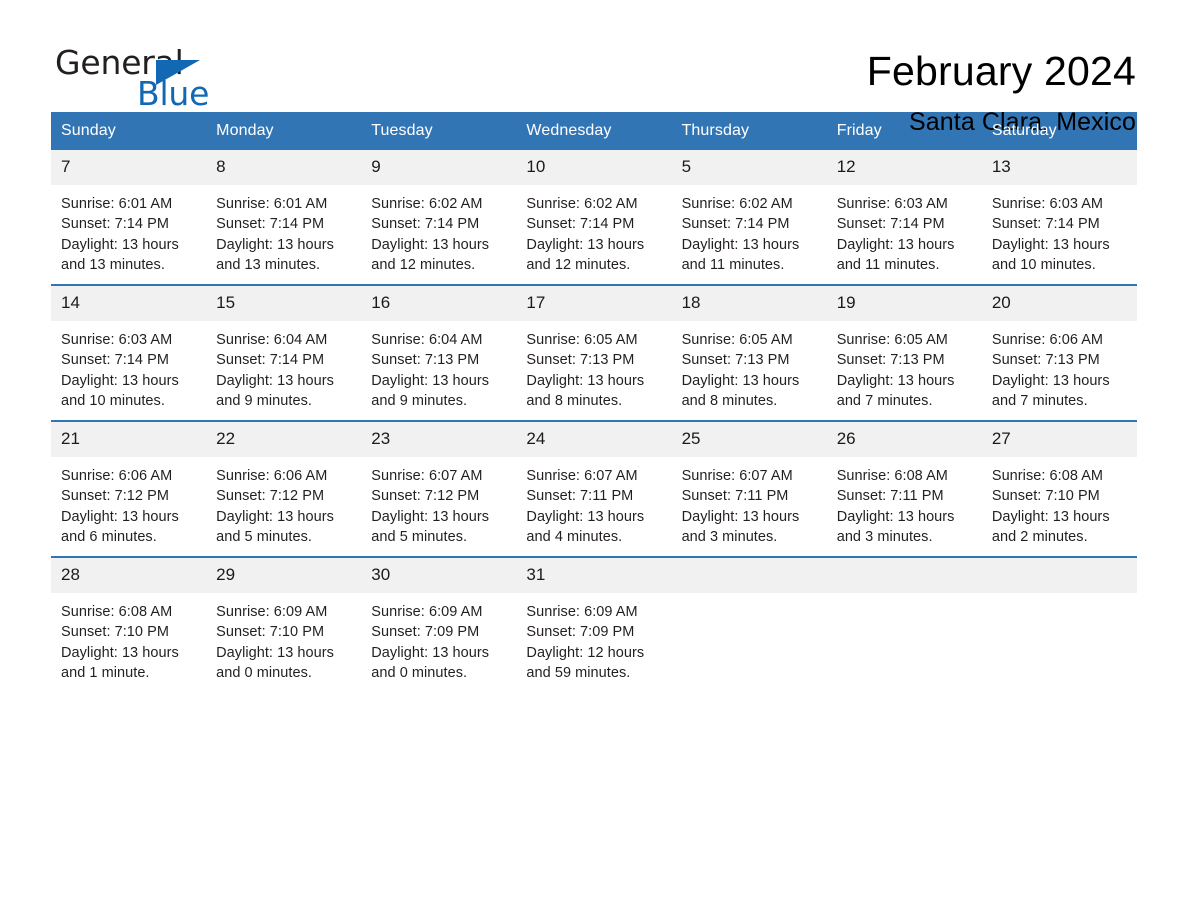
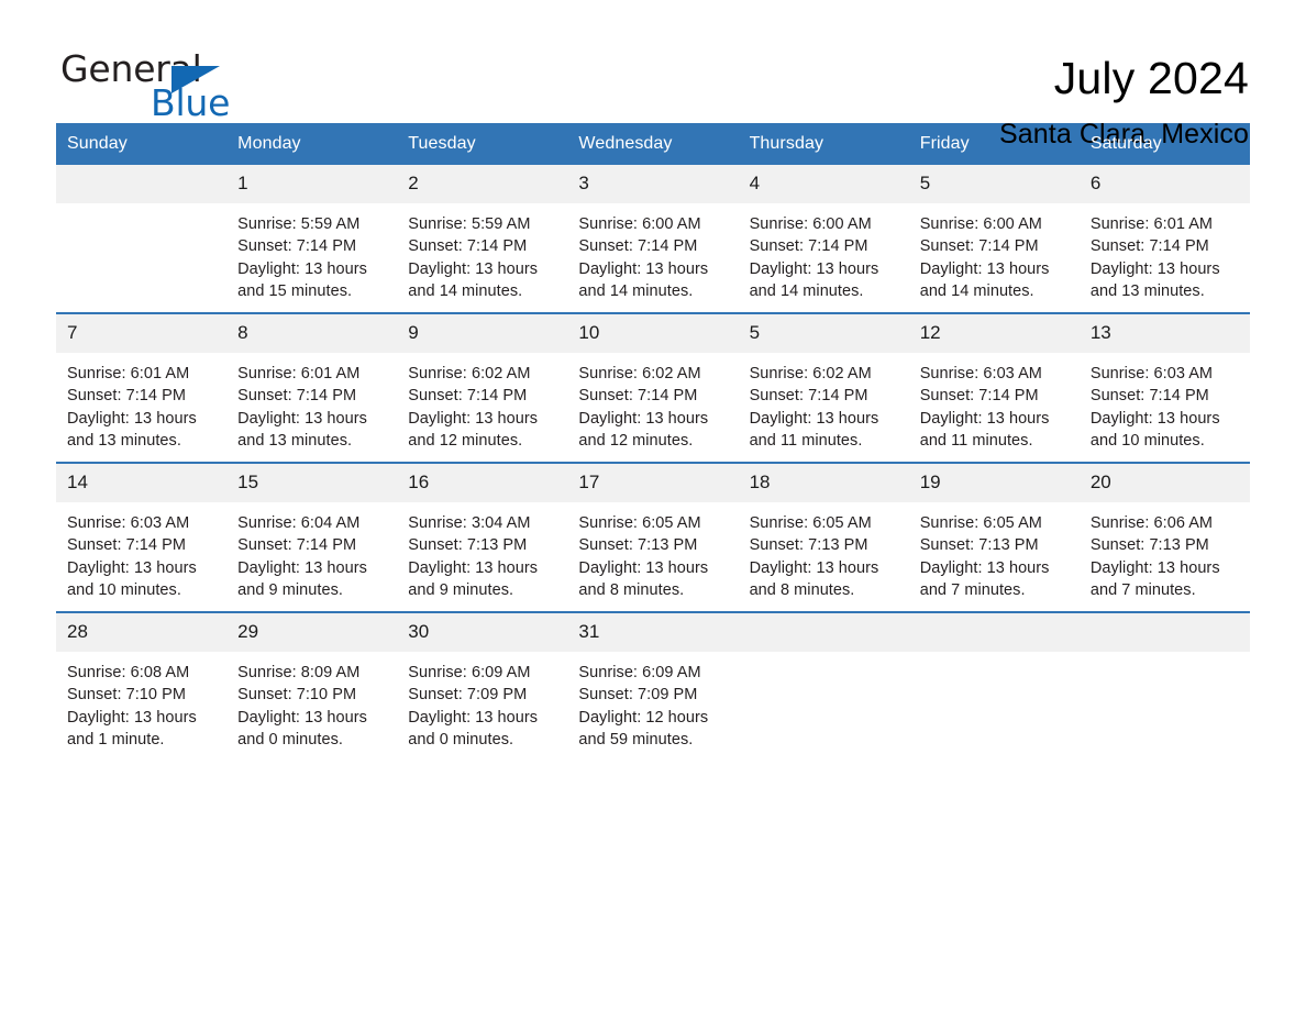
  General
  Blue
- February 2024
+ July 2024
  Santa C Mexico
  Sunday	Monday	Tuesday	Wednesday	Thursday	Friday	Saturday
+ 	1Sunrise: 5:59 AM Sunset: 7:14 PM Daylight: 13 hours and 15 minutes.	2Sunrise: 5:59 AM Sunset: 7:14 PM Daylight: 13 hours and 14 minutes.	3Sunrise: 6:00 AM Sunset: 7:14 PM Daylight: 13 hours and 14 minutes.	4Sunrise: 6:00 AM Sunset: 7:14 PM Daylight: 13 hours and 14 minutes.	5Sunrise: 6:00 AM Sunset: 7:14 PM Daylight: 13 hours and 14 minutes.	6Sunrise: 6:01 AM Sunset: 7:14 PM Daylight: 13 hours and 13 minutes.
  7Sunrise: 6:01 AM Sunset: 7:14 PM Daylight: 13 hours and 13 minutes.	8Sunrise: 6:01 AM Sunset: 7:14 PM Daylight: 13 hours and 13 minutes.	9Sunrise: 6:02 AM Sunset: 7:14 PM Daylight: 13 hours and 12 minutes.	10Sunrise: 6:02 AM Sunset: 7:14 PM Daylight: 13 hours and 12 minutes.	5Sunrise: 6:02 AM Sunset: 7:14 PM Daylight: 13 hours and 11 minutes.	12Sunrise: 6:03 AM Sunset: 7:14 PM Daylight: 13 hours and 11 minutes.	13Sunrise: 6:03 AM Sunset: 7:14 PM Daylight: 13 hours and 10 minutes.
- 14Sunrise: 6:03 AM Sunset: 7:14 PM Daylight: 13 hours and 10 minutes.	15Sunrise: 6:04 AM Sunset: 7:14 PM Daylight: 13 hours and 9 minutes.	16Sunrise: 6:04 AM Sunset: 7:13 PM Daylight: 13 hours and 9 minutes.	17Sunrise: 6:05 AM Sunset: 7:13 PM Daylight: 13 hours and 8 minutes.	18Sunrise: 6:05 AM Sunset: 7:13 PM Daylight: 13 hours and 8 minutes.	19Sunrise: 6:05 AM Sunset: 7:13 PM Daylight: 13 hours and 7 minutes.	20Sunrise: 6:06 AM Sunset: 7:13 PM Daylight: 13 hours and 7 minutes.
+ 14Sunrise: 6:03 AM Sunset: 7:14 PM Daylight: 13 hours and 10 minutes.	15Sunrise: 6:04 AM Sunset: 7:14 PM Daylight: 13 hours and 9 minutes.	16Sunrise: 3:04 AM Sunset: 7:13 PM Daylight: 13 hours and 9 minutes.	17Sunrise: 6:05 AM Sunset: 7:13 PM Daylight: 13 hours and 8 minutes.	18Sunrise: 6:05 AM Sunset: 7:13 PM Daylight: 13 hours and 8 minutes.	19Sunrise: 6:05 AM Sunset: 7:13 PM Daylight: 13 hours and 7 minutes.	20Sunrise: 6:06 AM Sunset: 7:13 PM Daylight: 13 hours and 7 minutes.
- 21Sunrise: 6:06 AM Sunset: 7:12 PM Daylight: 13 hours and 6 minutes.	22Sunrise: 6:06 AM Sunset: 7:12 PM Daylight: 13 hours and 5 minutes.	23Sunrise: 6:07 AM Sunset: 7:12 PM Daylight: 13 hours and 5 minutes.	24Sunrise: 6:07 AM Sunset: 7:11 PM Daylight: 13 hours and 4 minutes.	25Sunrise: 6:07 AM Sunset: 7:11 PM Daylight: 13 hours and 3 minutes.	26Sunrise: 6:08 AM Sunset: 7:11 PM Daylight: 13 hours and 3 minutes.	27Sunrise: 6:08 AM Sunset: 7:10 PM Daylight: 13 hours and 2 minutes.
- 28Sunrise: 6:08 AM Sunset: 7:10 PM Daylight: 13 hours and 1 minute.	29Sunrise: 6:09 AM Sunset: 7:10 PM Daylight: 13 hours and 0 minutes.	30Sunrise: 6:09 AM Sunset: 7:09 PM Daylight: 13 hours and 0 minutes.	31Sunrise: 6:09 AM Sunset: 7:09 PM Daylight: 12 hours and 59 minutes.
+ 28Sunrise: 6:08 AM Sunset: 7:10 PM Daylight: 13 hours and 1 minute.	29Sunrise: 8:09 AM Sunset: 7:10 PM Daylight: 13 hours and 0 minutes.	30Sunrise: 6:09 AM Sunset: 7:09 PM Daylight: 13 hours and 0 minutes.	31Sunrise: 6:09 AM Sunset: 7:09 PM Daylight: 12 hours and 59 minutes.
